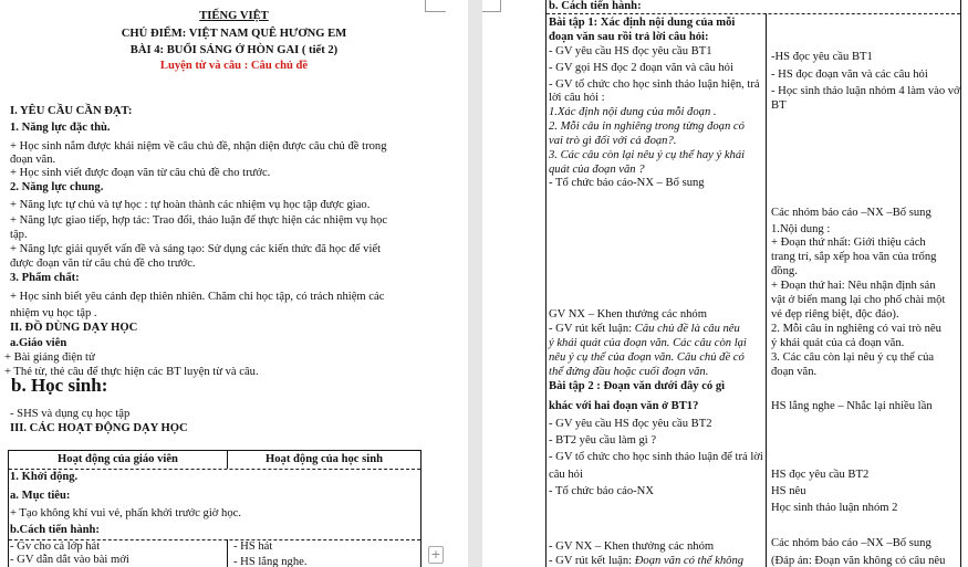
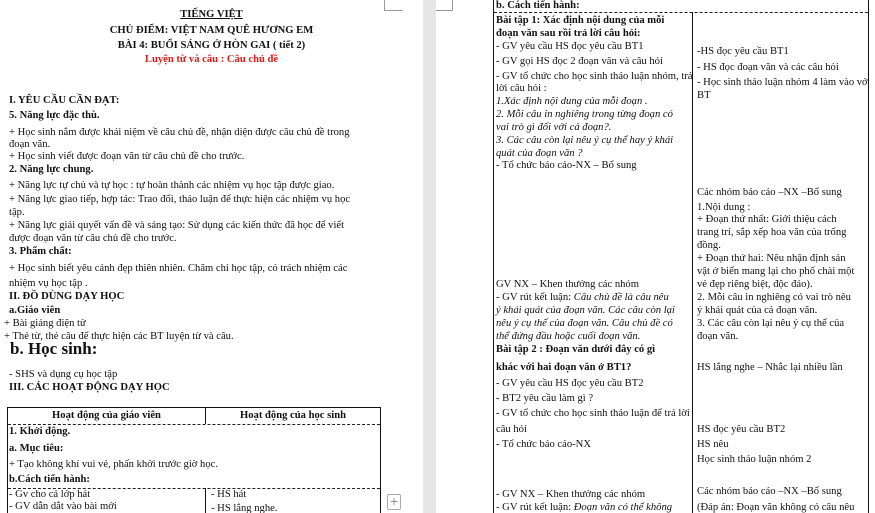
  TIẾNG VIỆT
  CHỦ ĐIỂM: VIỆT NAM QUÊ HƯƠNG EM
  BÀI 4: BUỔI SÁNG Ở HÒN GAI ( tiết 2)
  Luyện từ và câu : Câu chủ đề
  I. YÊU CẦU CẦN ĐẠT:
- 1. Năng lực đặc thù.
+ 5. Năng lực đặc thù.
  + Học sinh nắm được khái niệm về câu chủ đề, nhận diện được câu chủ đề trong
  đoạn văn.
  + Học sinh viết được đoạn văn từ câu chủ đề cho trước.
  2. Năng lực chung.
  + Năng lực tự chủ và tự học : tự hoàn thành các nhiệm vụ học tập được giao.
  + Năng lực giao tiếp, hợp tác: Trao đổi, thảo luận để thực hiện các nhiệm vụ học
  tập.
  + Năng lực giải quyết vấn đề và sáng tạo: Sử dụng các kiến thức đã học để viết
  được đoạn văn từ câu chủ đề cho trước.
  3. Phẩm chất:
  + Học sinh biết yêu cảnh đẹp thiên nhiên. Chăm chỉ học tập, có trách nhiệm các
  nhiệm vụ học tập .
  II. ĐỒ DÙNG DẠY HỌC
  a.Giáo viên
  + Bài giảng điện tử
  + Thẻ từ, thẻ câu để thực hiện các BT luyện từ và câu.
  b. Học sinh:
  - SHS và dụng cụ học tập
  III. CÁC HOẠT ĐỘNG DẠY HỌC
  Hoạt động của giáo viên
  Hoạt động của học sinh
  1. Khởi động.
  a. Mục tiêu:
  + Tạo không khí vui vẻ, phấn khởi trước giờ học.
  b.Cách tiến hành:
  - Gv cho cả lớp hát
  - HS hát
  - GV dẫn dắt vào bài mới
  - HS lắng nghe.
  +
  b. Cách tiến hành:
  Bài tập 1: Xác định nội dung của mỗi
  đoạn văn sau rồi trả lời câu hỏi:
  - GV yêu cầu HS đọc yêu cầu BT1
  - GV gọi HS đọc 2 đoạn văn và câu hỏi
- - GV tổ chức cho học sinh thảo luận hiện, trả
+ - GV tổ chức cho học sinh thảo luận nhóm, trả
  lời câu hỏi :
  1.Xác định nội dung của mỗi đoạn .
  2. Mỗi câu in nghiêng trong từng đoạn có
  vai trò gì đối với cả đoạn?.
  3. Các câu còn lại nêu ý cụ thể hay ý khái
  quát của đoạn văn ?
  - Tổ chức báo cáo-NX – Bổ sung
  -HS đọc yêu cầu BT1
  - HS đọc đoạn văn và các câu hỏi
  - Học sinh thảo luận nhóm 4 làm vào vở
  BT
  Các nhóm báo cáo –NX –Bổ sung
  1.Nội dung :
  + Đoạn thứ nhất: Giới thiệu cách
  trang trí, sắp xếp hoa văn của trống
  đồng.
  + Đoạn thứ hai: Nêu nhận định sản
  vật ở biển mang lại cho phố chài một
  vẻ đẹp riêng biệt, độc đáo).
  2. Mỗi câu in nghiêng có vai trò nêu
  ý khái quát của cả đoạn văn.
  3. Các câu còn lại nêu ý cụ thể của
  đoạn văn.
  GV NX – Khen thưởng các nhóm
  - GV rút kết luận: Câu chủ đề là câu nêu
  ý khái quát của đoạn văn. Các câu còn lại
  nêu ý cụ thể của đoạn văn. Câu chủ đề có
  thể đứng đầu hoặc cuối đoạn văn.
  Bài tập 2 : Đoạn văn dưới đây có gì
  khác với hai đoạn văn ở BT1?
  HS lắng nghe – Nhắc lại nhiều lần
  - GV yêu cầu HS đọc yêu cầu BT2
  - BT2 yêu cầu làm gì ?
  - GV tổ chức cho học sinh thảo luận để trả lời
  câu hỏi
  - Tổ chức báo cáo-NX
  HS đọc yêu cầu BT2
  HS nêu
  Học sinh thảo luận nhóm 2
  - GV NX – Khen thưởng các nhóm
  - GV rút kết luận: Đoạn văn có thể không
  Các nhóm báo cáo –NX –Bổ sung
  (Đáp án: Đoạn văn không có câu nêu
